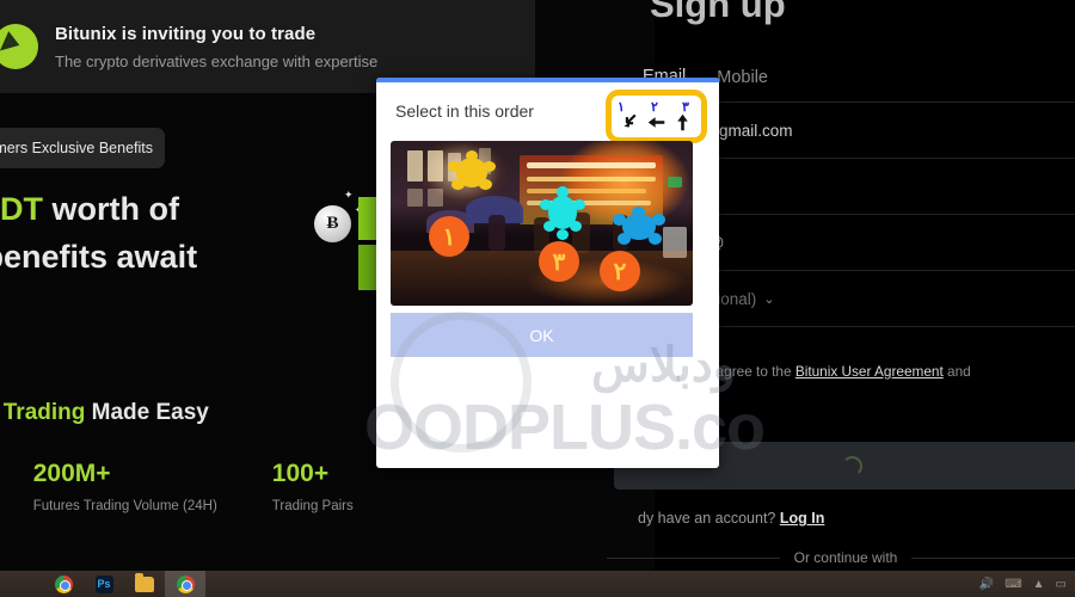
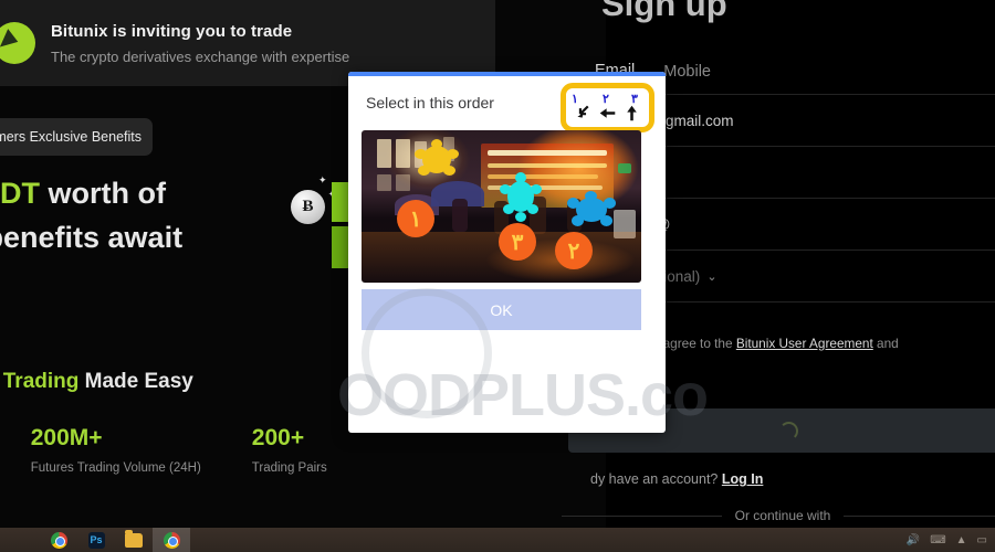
  Bitunix is inviting you to trade
  The crypto derivatives exchange with expertise
  mers Exclusive Benefits
  DT worth of
  enefits await
  Ƀ
  ✦
  200M+
  Futures Trading Volume (24H)
- 100+
+ 200+
  Trading Pairs
  Sign up
  Email
  Mobile
  ⌄
  agree to the Bitunix User Agreement and
  dy have an account? Log In
  Or continue with
  Select in this order
  ١
  ٢
  ٣
  ١
  ٢
  ٣
  OK
  OODPLUS.co
- ودبلاس
  Ps
  🔊
  ⌨
  ▲
  ▭
